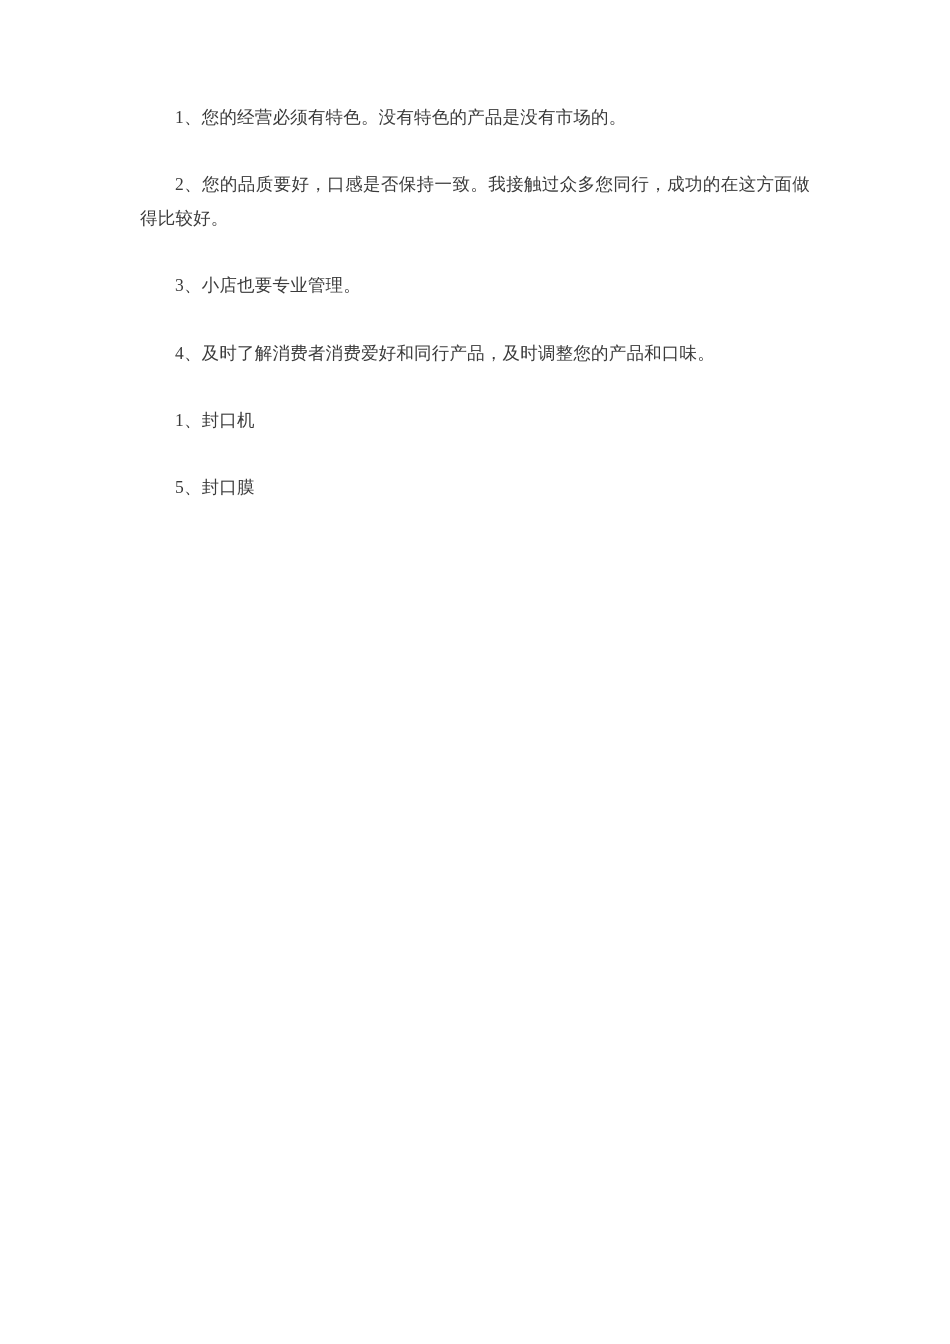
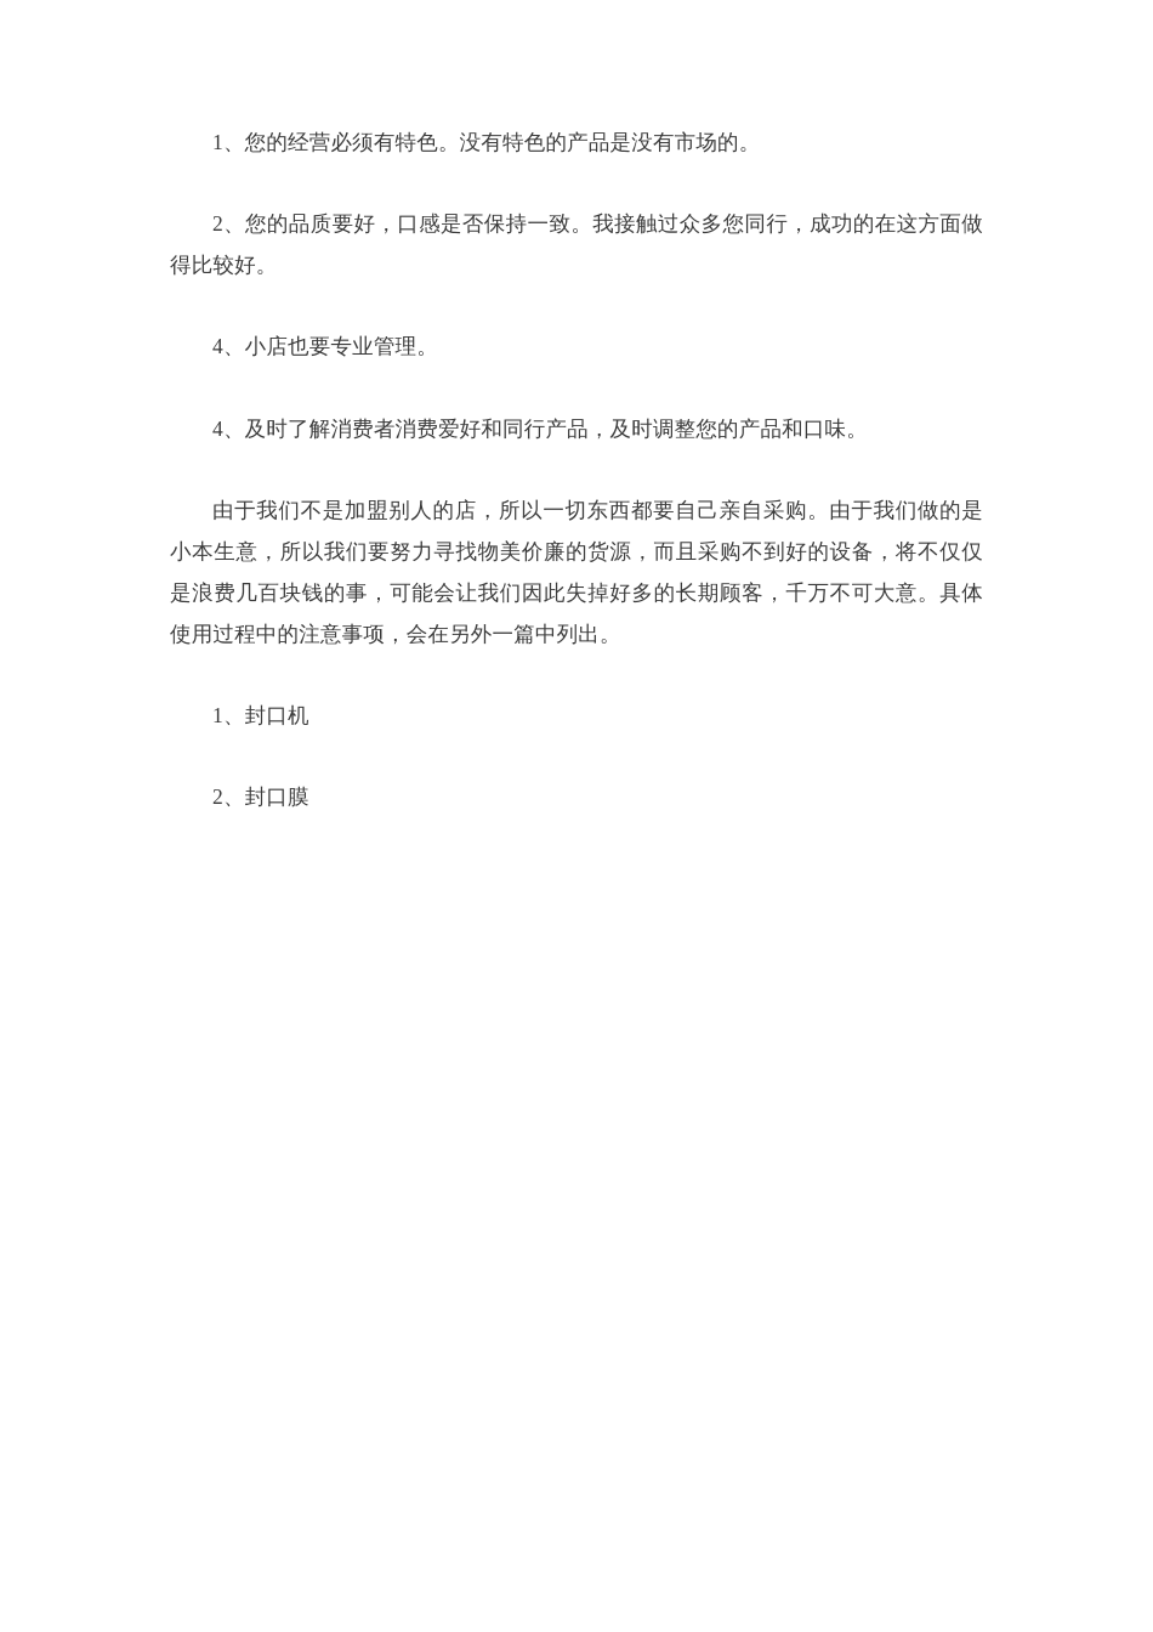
  1、您的经营必须有特色。没有特色的产品是没有市场的。
  2、您的品质要好，口感是否保持一致。我接触过众多您同行，成功的在这方面做得比较好。
- 3、小店也要专业管理。
+ 4、小店也要专业管理。
  4、及时了解消费者消费爱好和同行产品，及时调整您的产品和口味。
+ 由于我们不是加盟别人的店，所以一切东西都要自己亲自采购。由于我们做的是小本生意，所以我们要努力寻找物美价廉的货源，而且采购不到好的设备，将不仅仅是浪费几百块钱的事，可能会让我们因此失掉好多的长期顾客，千万不可大意。具体使用过程中的注意事项，会在另外一篇中列出。
  1、封口机
- 5、封口膜
+ 2、封口膜
